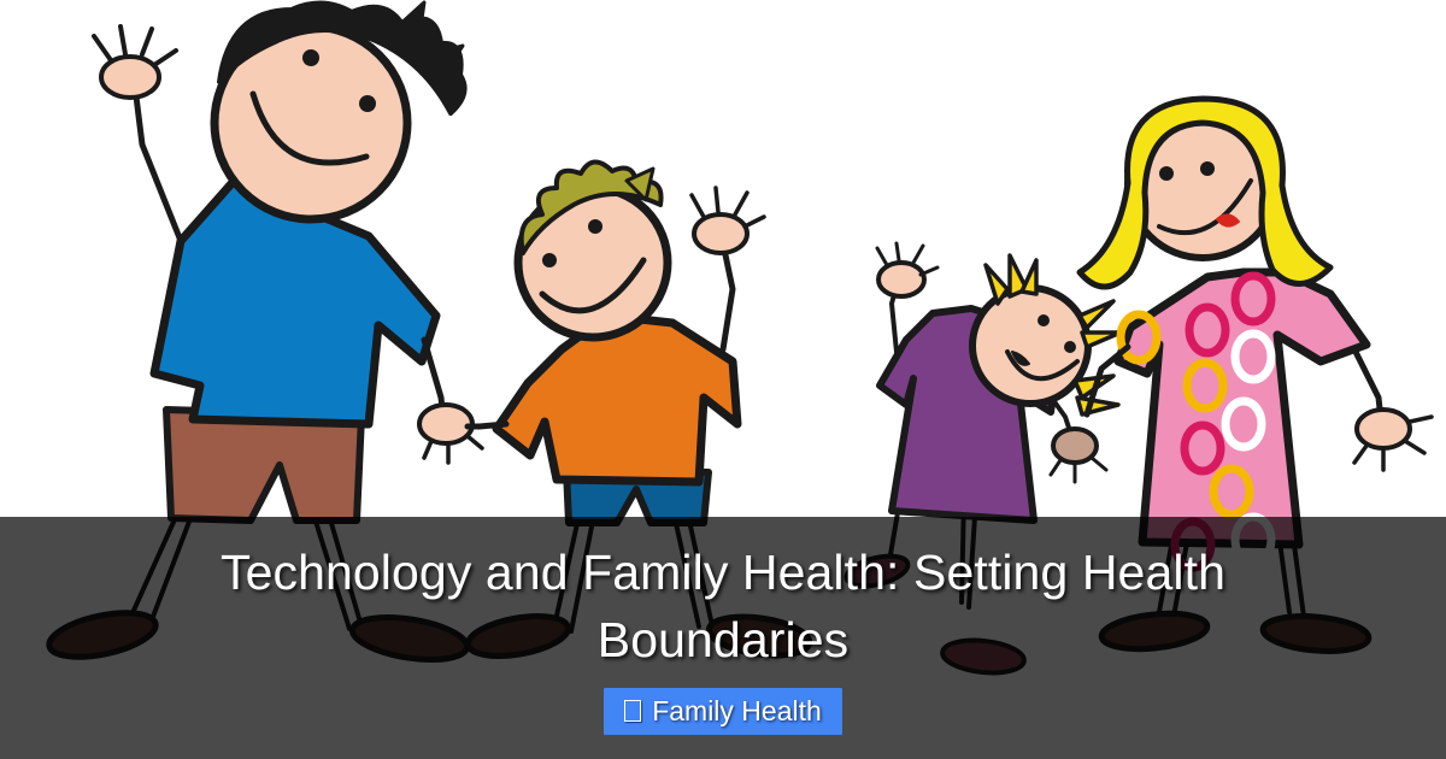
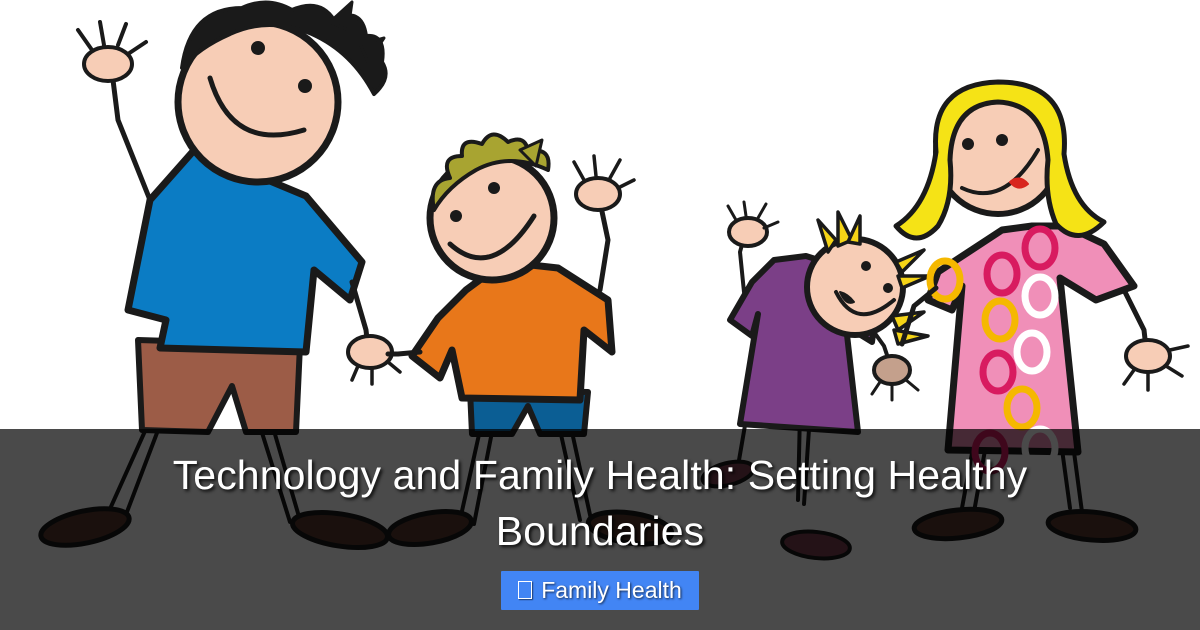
- Technology and Family Health: Setting Health Boundaries
+ Technology and Family Health: Setting Healthy Boundaries
  Family Health
